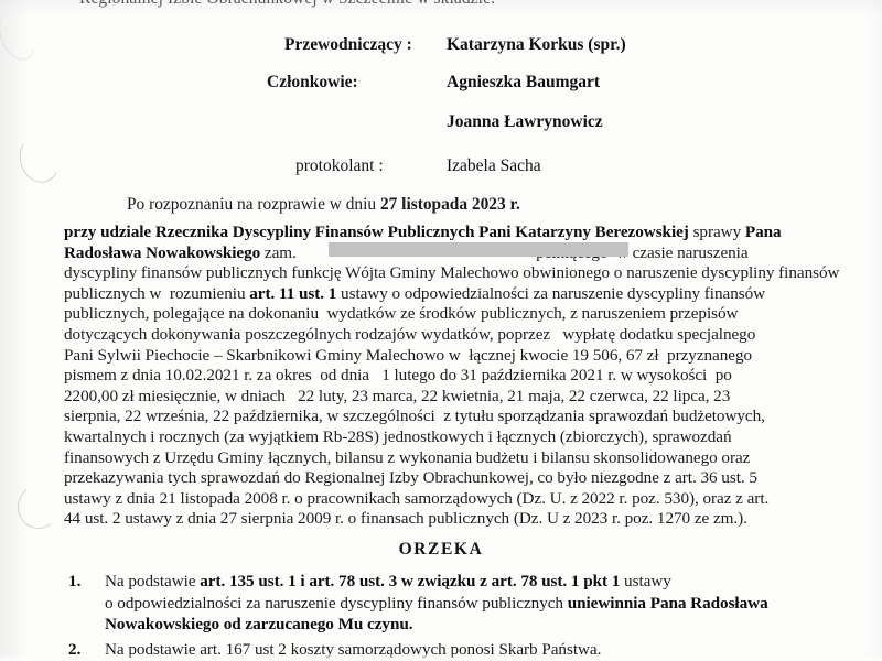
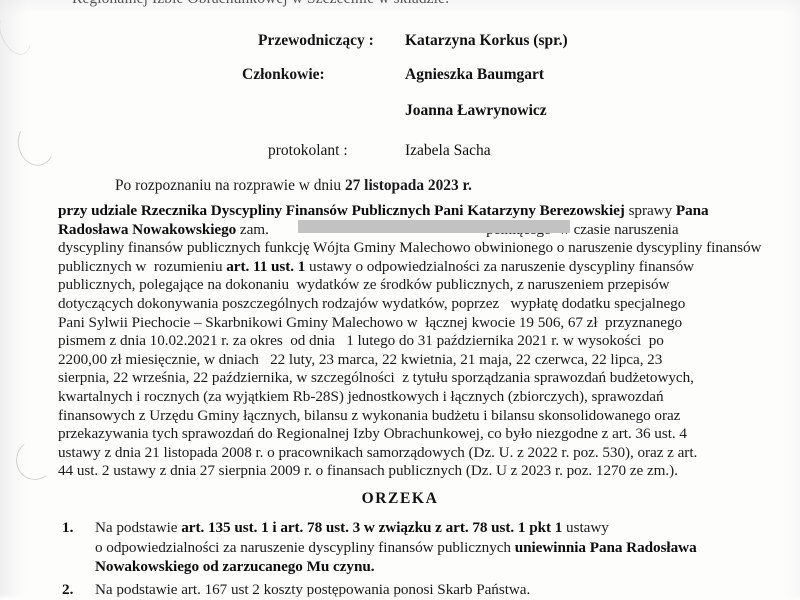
  Przewodniczący :
  Katarzyna Korkus (spr.)
  Członkowie:
  Agnieszka Baumgart
  Joanna Ławrynowicz
  protokolant :
  Izabela Sacha
  Po rozpoznaniu na rozprawie w dniu 27 listopada 2023 r.
  przy udziale Rzecznika Dyscypliny Finansów Publicznych Pani Katarzyny Berezowskiej sprawy Pana
  Radosława Nowakowskiego zam. czasie naruszenia
  dyscypliny finansów publicznych funkcję Wójta Gminy Malechowo obwinionego o naruszenie dyscypliny finansów
  publicznych w rozumieniu art. 11 ust. 1 ustawy o odpowiedzialności za naruszenie dyscypliny finansów
  publicznych, polegające na dokonaniu wydatków ze środków publicznych, z naruszeniem przepisów
  dotyczących dokonywania poszczególnych rodzajów wydatków, poprzez wypłatę dodatku specjalnego
  Pani Sylwii Piechocie – Skarbnikowi Gminy Malechowo w łącznej kwocie 19 506, 67 zł przyznanego
  pismem z dnia 10.02.2021 r. za okres od dnia 1 lutego do 31 października 2021 r. w wysokości po
  2200,00 zł miesięcznie, w dniach 22 luty, 23 marca, 22 kwietnia, 21 maja, 22 czerwca, 22 lipca, 23
  sierpnia, 22 września, 22 października, w szczególności z tytułu sporządzania sprawozdań budżetowych,
  kwartalnych i rocznych (za wyjątkiem Rb-28S) jednostkowych i łącznych (zbiorczych), sprawozdań
  finansowych z Urzędu Gminy łącznych, bilansu z wykonania budżetu i bilansu skonsolidowanego oraz
- przekazywania tych sprawozdań do Regionalnej Izby Obrachunkowej, co było niezgodne z art. 36 ust. 5
+ przekazywania tych sprawozdań do Regionalnej Izby Obrachunkowej, co było niezgodne z art. 36 ust. 4
  ustawy z dnia 21 listopada 2008 r. o pracownikach samorządowych (Dz. U. z 2022 r. poz. 530), oraz z art.
  44 ust. 2 ustawy z dnia 27 sierpnia 2009 r. o finansach publicznych (Dz. U z 2023 r. poz. 1270 ze zm.).
  ORZEKA
  1.
  Na podstawie art. 135 ust. 1 i art. 78 ust. 3 w związku z art. 78 ust. 1 pkt 1 ustawy
  o odpowiedzialności za naruszenie dyscypliny finansów publicznych uniewinnia Pana Radosława
  Nowakowskiego od zarzucanego Mu czynu.
  2.
- Na podstawie art. 167 ust 2 koszty samorządowych ponosi Skarb Państwa.
+ Na podstawie art. 167 ust 2 koszty postępowania ponosi Skarb Państwa.
